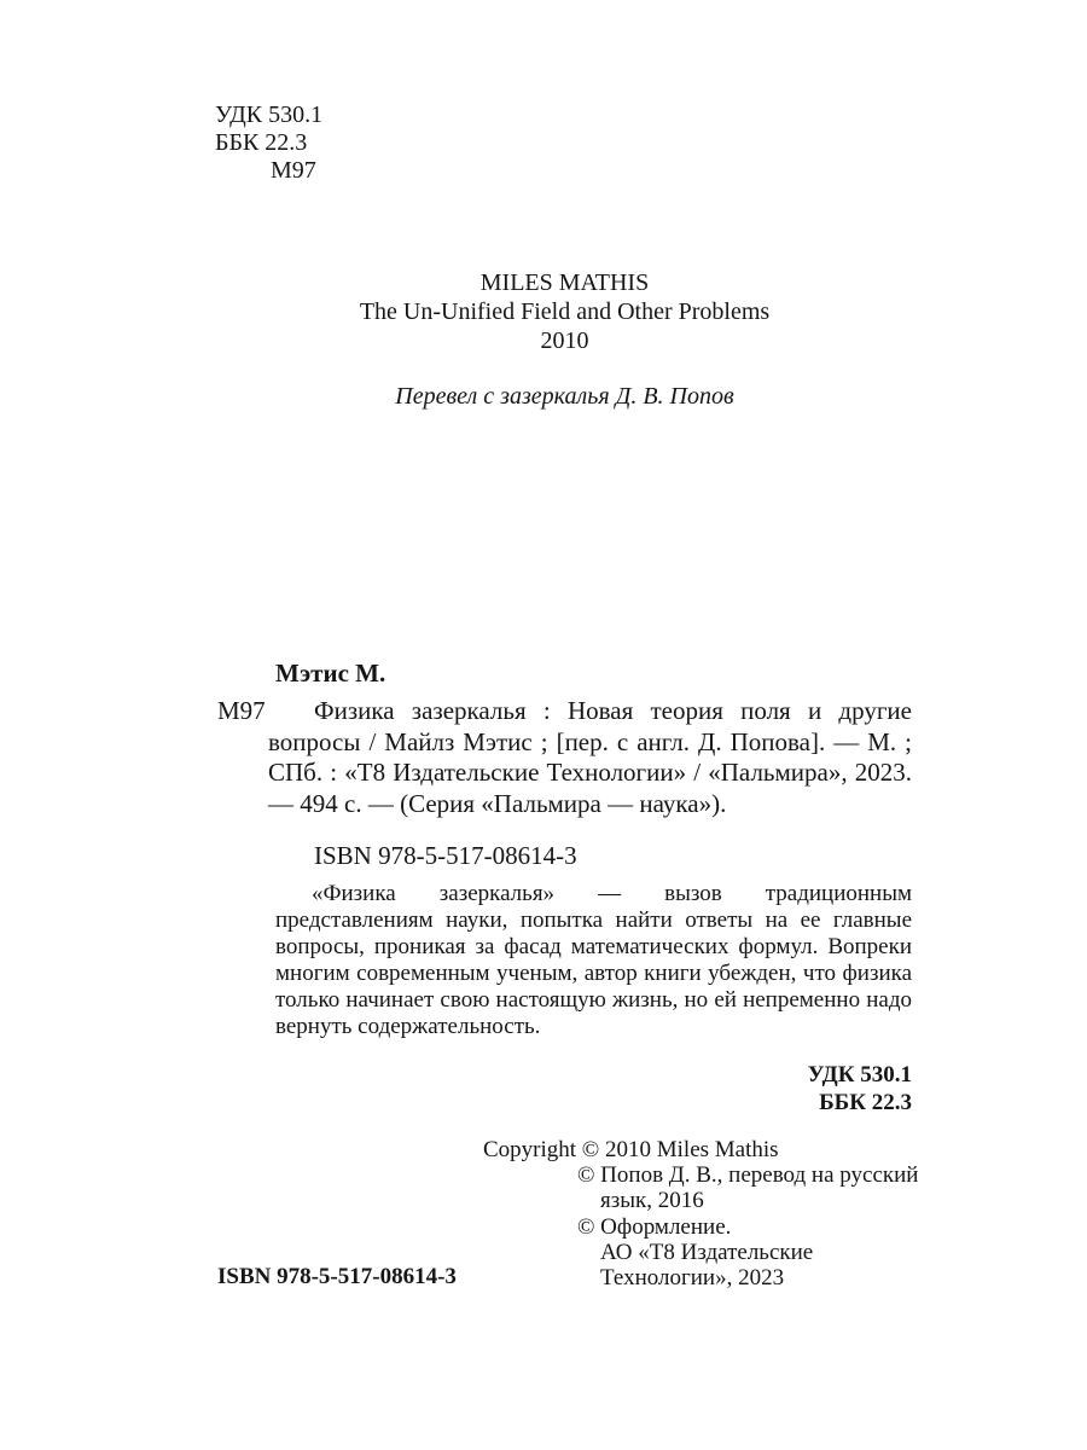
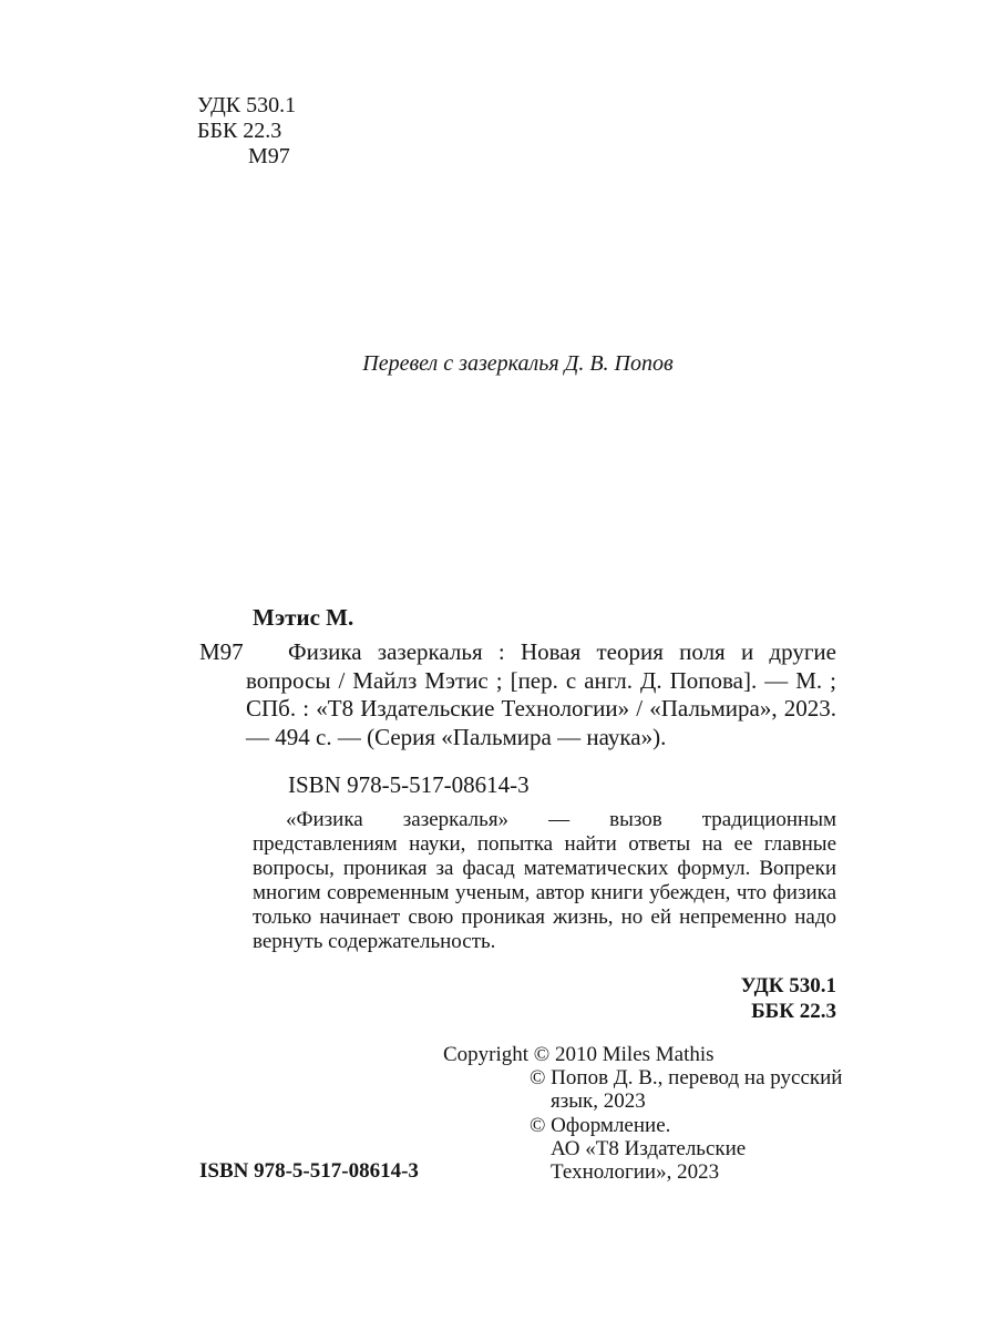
  УДК 530.1
  ББК 22.3
  М97
- MILES MATHIS
- The Un-Unified Field and Other Problems
- 2010
  Перевел с зазеркалья Д. В. Попов
  Мэтис М.
  М97
  Физика зазеркалья : Новая теория поля и другие вопросы / Майлз Мэтис ; [пер. с англ. Д. Попова]. — М. ; СПб. : «Т8 Издательские Технологии» / «Пальмира», 2023. — 494 с. — (Серия «Пальмира — наука»).
  ISBN 978-5-517-08614-3
- «Физика зазеркалья» — вызов традиционным представлениям науки, попытка найти ответы на ее главные вопросы, проникая за фасад математических формул. Вопреки многим современным ученым, автор книги убежден, что физика только начинает свою настоящую жизнь, но ей непременно надо вернуть содержательность.
+ «Физика зазеркалья» — вызов традиционным представлениям науки, попытка найти ответы на ее главные вопросы, проникая за фасад математических формул. Вопреки многим современным ученым, автор книги убежден, что физика только начинает свою проникая жизнь, но ей непременно надо вернуть содержательность.
  УДК 530.1
  ББК 22.3
  Copyright © 2010 Miles Mathis
  © Попов Д. В., перевод на русский
- язык, 2016
+ язык, 2023
  © Оформление.
  АО «Т8 Издательские
  Технологии», 2023
  ISBN 978-5-517-08614-3
